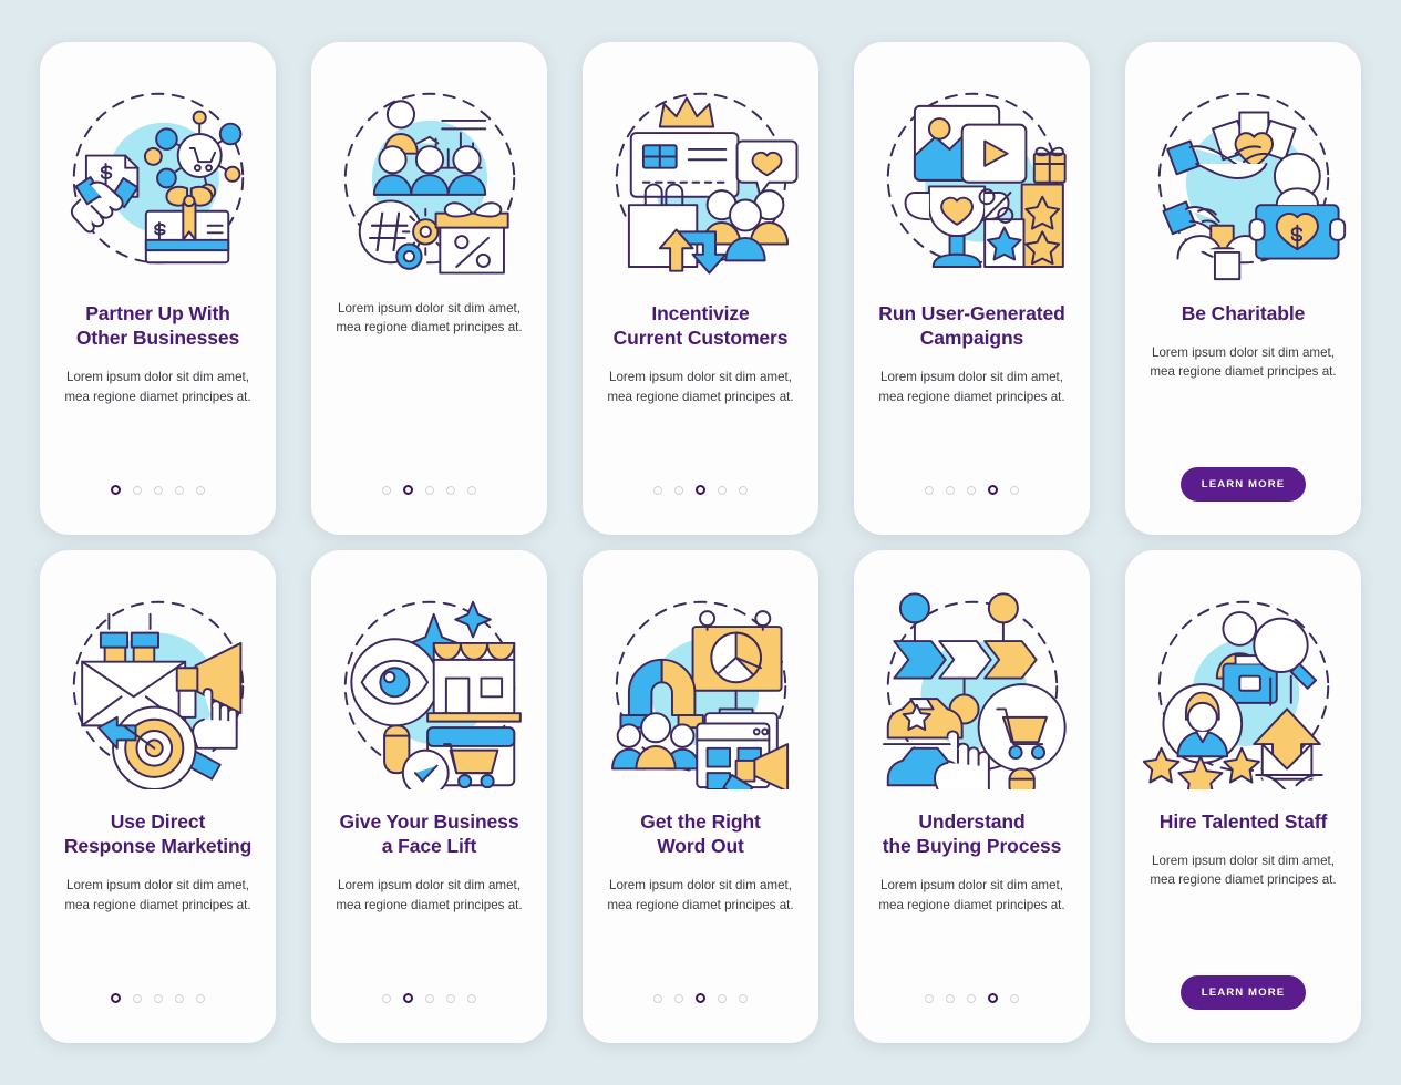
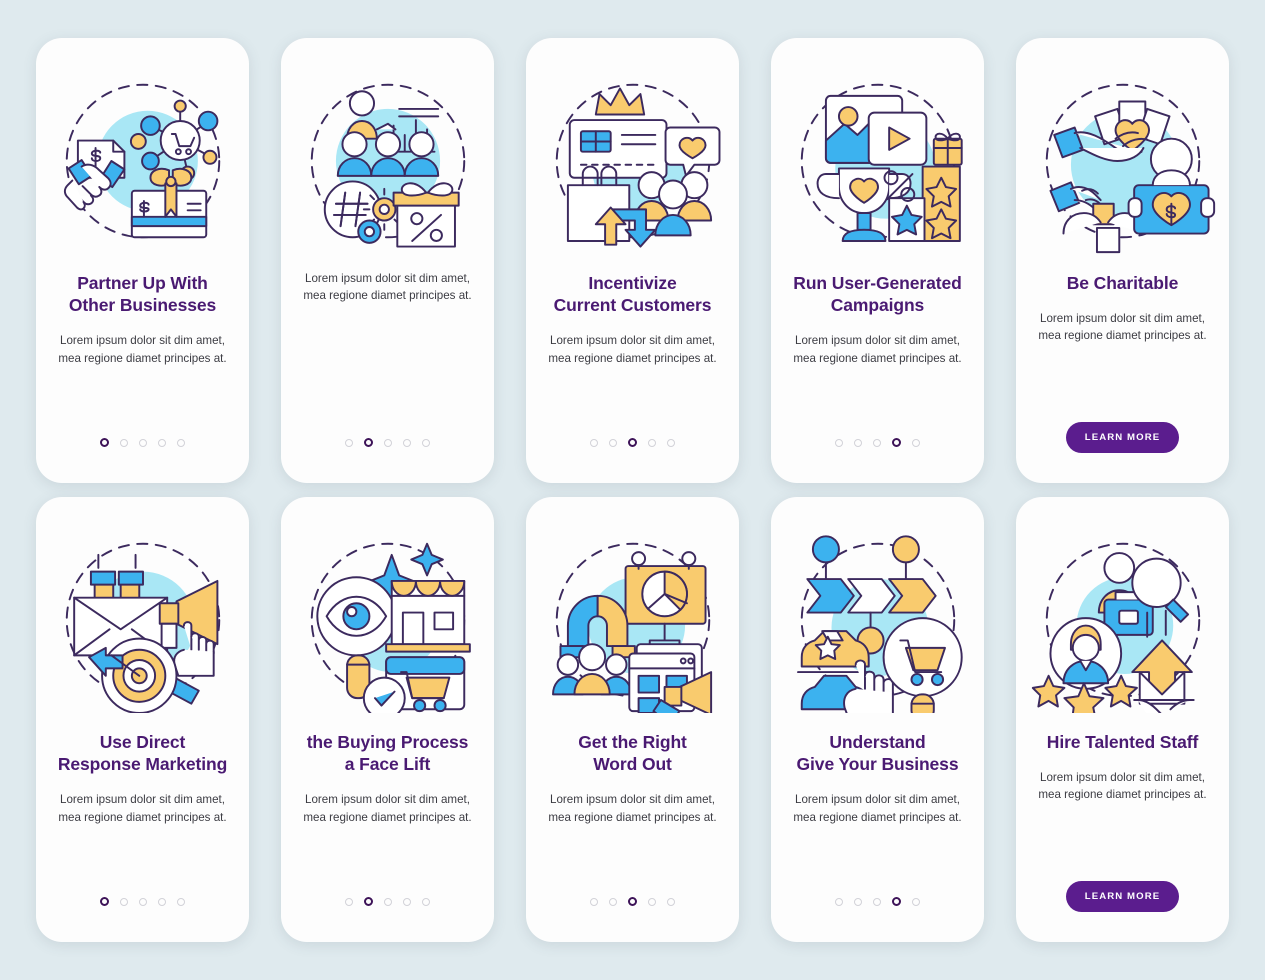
  Partner Up With
  Other Businesses
  Lorem ipsum dolor sit dim amet, mea regione diamet principes at.
  Lorem ipsum dolor sit dim amet, mea regione diamet principes at.
  Incentivize
  Current Customers
  Lorem ipsum dolor sit dim amet, mea regione diamet principes at.
  Run User-Generated
  Campaigns
  Lorem ipsum dolor sit dim amet, mea regione diamet principes at.
  Be Charitable
  Lorem ipsum dolor sit dim amet, mea regione diamet principes at.
  LEARN MORE
  Use Direct
  Response Marketing
  Lorem ipsum dolor sit dim amet, mea regione diamet principes at.
- Give Your Business
+ the Buying Process
  a Face Lift
  Lorem ipsum dolor sit dim amet, mea regione diamet principes at.
  Get the Right
  Word Out
  Lorem ipsum dolor sit dim amet, mea regione diamet principes at.
  Understand
- the Buying Process
+ Give Your Business
  Lorem ipsum dolor sit dim amet, mea regione diamet principes at.
  Hire Talented Staff
  Lorem ipsum dolor sit dim amet, mea regione diamet principes at.
  LEARN MORE
